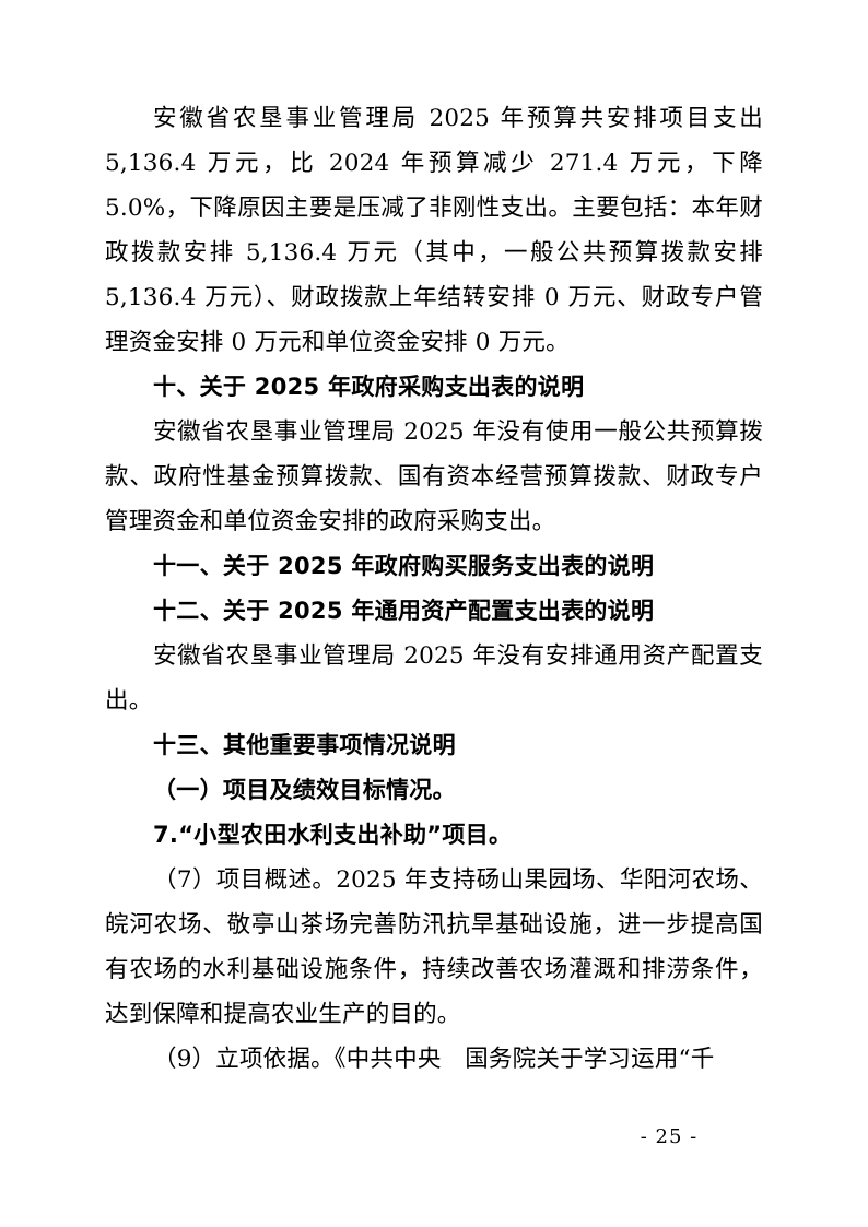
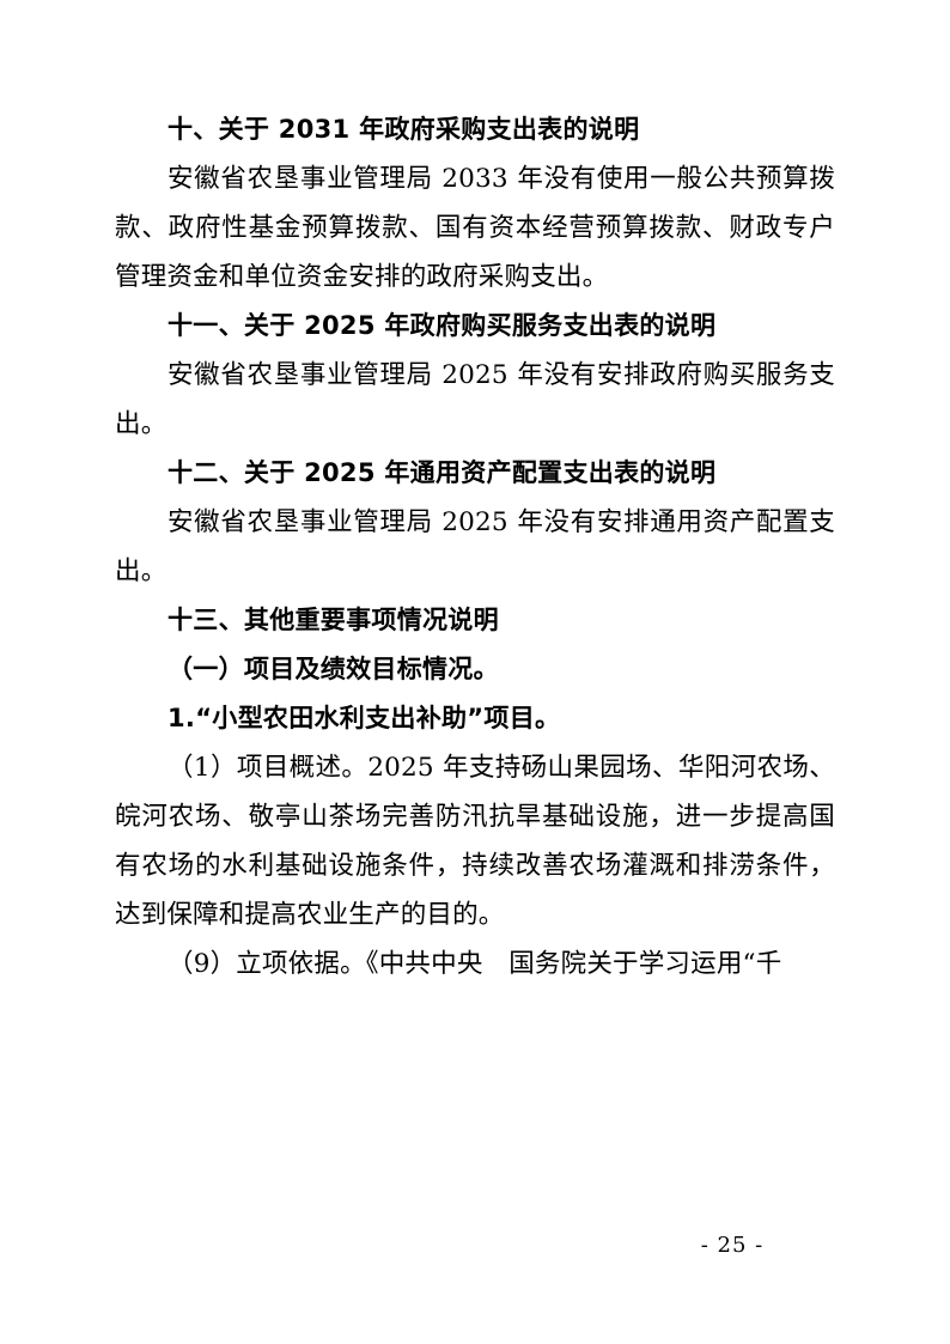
- 安徽省农垦事业管理局 2025 年预算共安排项目支出 5,136.4 万元，比 2024 年预算减少 271.4 万元，下降 5.0%，下降原因主要是压减了非刚性支出。主要包括：本年财政拨款安排 5,136.4 万元（其中，一般公共预算拨款安排 5,136.4 万元）、财政拨款上年结转安排 0 万元、财政专户管理资金安排 0 万元和单位资金安排 0 万元。
- 十、关于 2025 年政府采购支出表的说明
+ 十、关于 2031 年政府采购支出表的说明
- 安徽省农垦事业管理局 2025 年没有使用一般公共预算拨款、政府性基金预算拨款、国有资本经营预算拨款、财政专户管理资金和单位资金安排的政府采购支出。
+ 安徽省农垦事业管理局 2033 年没有使用一般公共预算拨款、政府性基金预算拨款、国有资本经营预算拨款、财政专户管理资金和单位资金安排的政府采购支出。
  十一、关于 2025 年政府购买服务支出表的说明
+ 安徽省农垦事业管理局 2025 年没有安排政府购买服务支出。
  十二、关于 2025 年通用资产配置支出表的说明
  安徽省农垦事业管理局 2025 年没有安排通用资产配置支出。
  十三、其他重要事项情况说明
  （一）项目及绩效目标情况。
- 7.“小型农田水利支出补助”项目。
+ 1.“小型农田水利支出补助”项目。
- （7）项目概述。2025 年支持砀山果园场、华阳河农场、皖河农场、敬亭山茶场完善防汛抗旱基础设施，进一步提高国有农场的水利基础设施条件，持续改善农场灌溉和排涝条件，达到保障和提高农业生产的目的。
+ （1）项目概述。2025 年支持砀山果园场、华阳河农场、皖河农场、敬亭山茶场完善防汛抗旱基础设施，进一步提高国有农场的水利基础设施条件，持续改善农场灌溉和排涝条件，达到保障和提高农业生产的目的。
  （9）立项依据。《中共中央 国务院关于学习运用“千
  - 25 -
